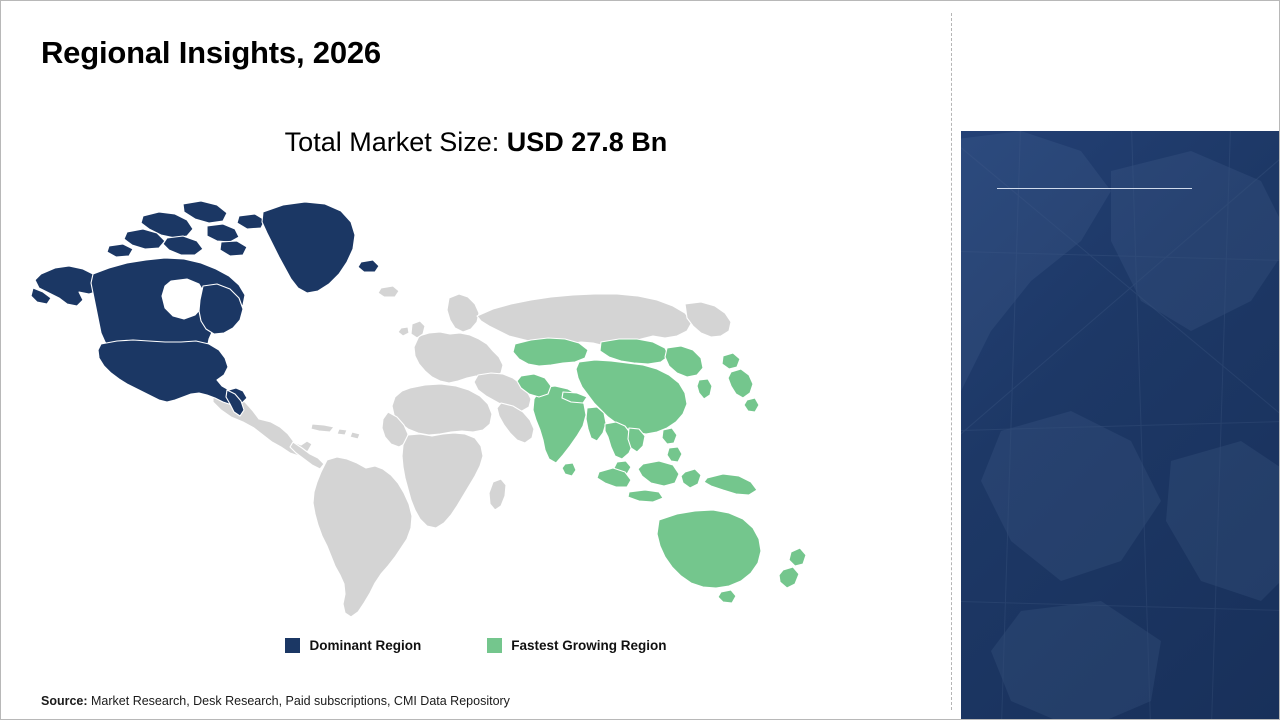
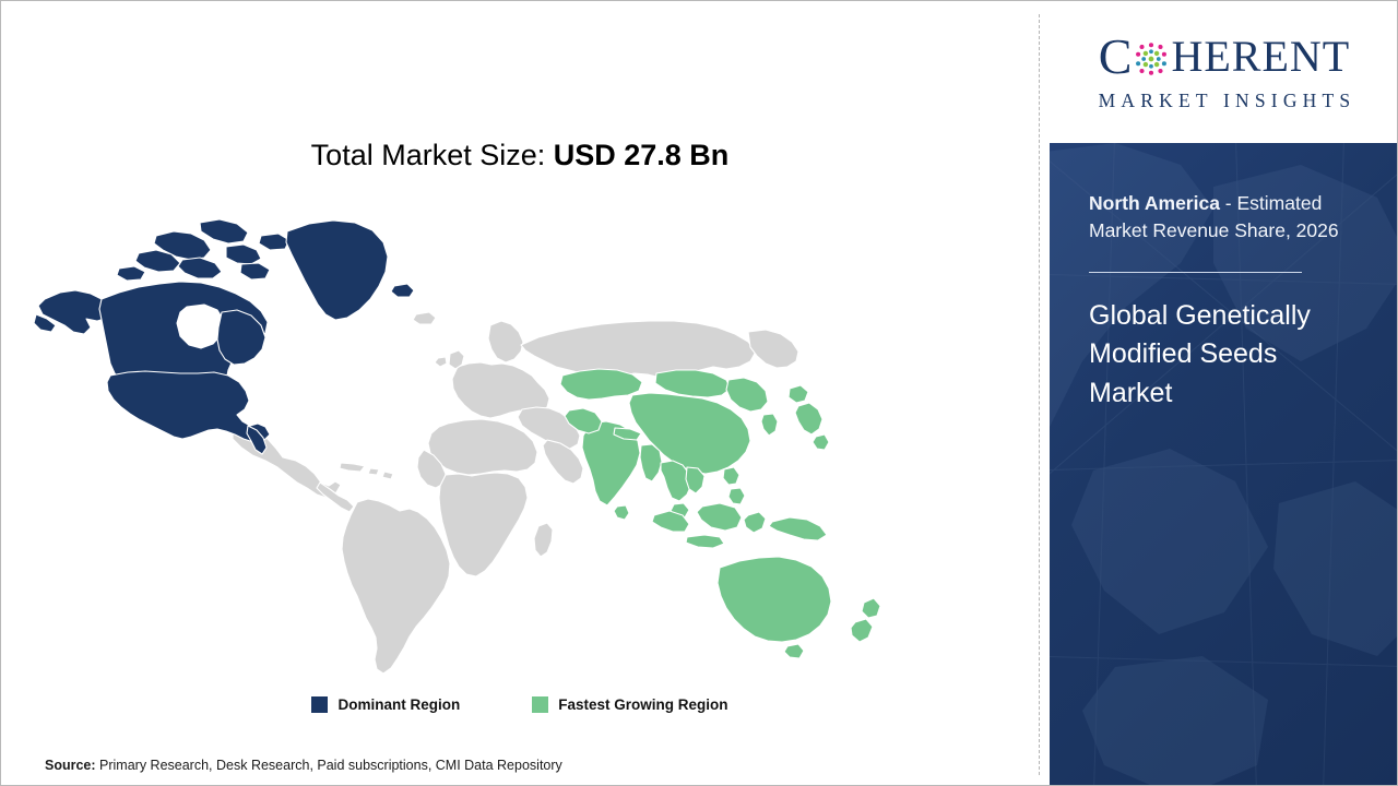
- Regional Insights, 2026
  Total Market Size: USD 27.8 Bn
  Dominant Region
  Fastest Growing Region
- Source: Market Research, Desk Research, Paid subscriptions, CMI Data Repository
+ Source: Primary Research, Desk Research, Paid subscriptions, CMI Data Repository
+ C
+ HERENT
+ MARKET INSIGHTS
+ North America - Estimated Market Revenue Share, 2026
+ Global Genetically Modified Seeds Market
